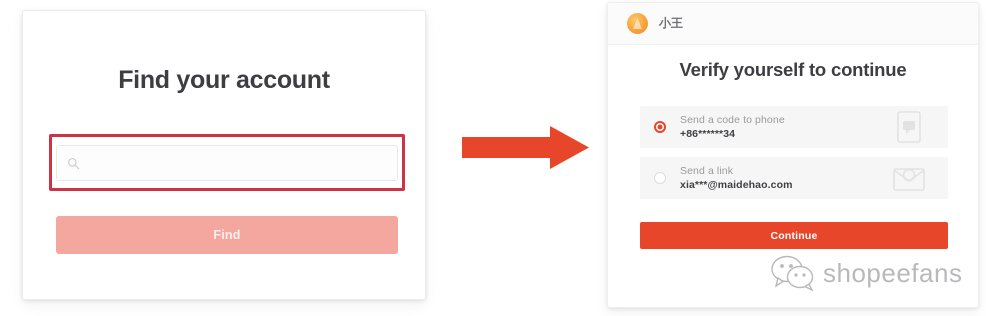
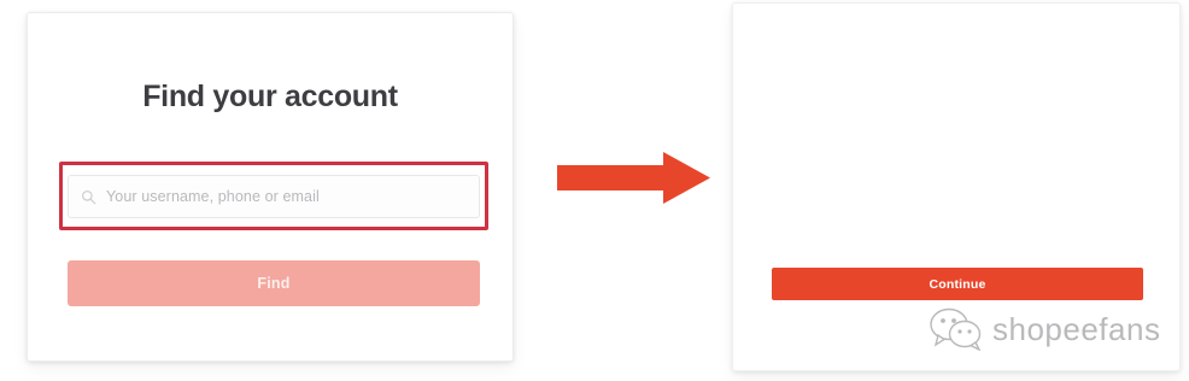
  Find your account
+ Your username, phone or email
  Find
- 小王
- Verify yourself to continue
- Send a code to phone
- +86******34
- Send a link
- xia***@maidehao.com
  Continue
  shopeefans
